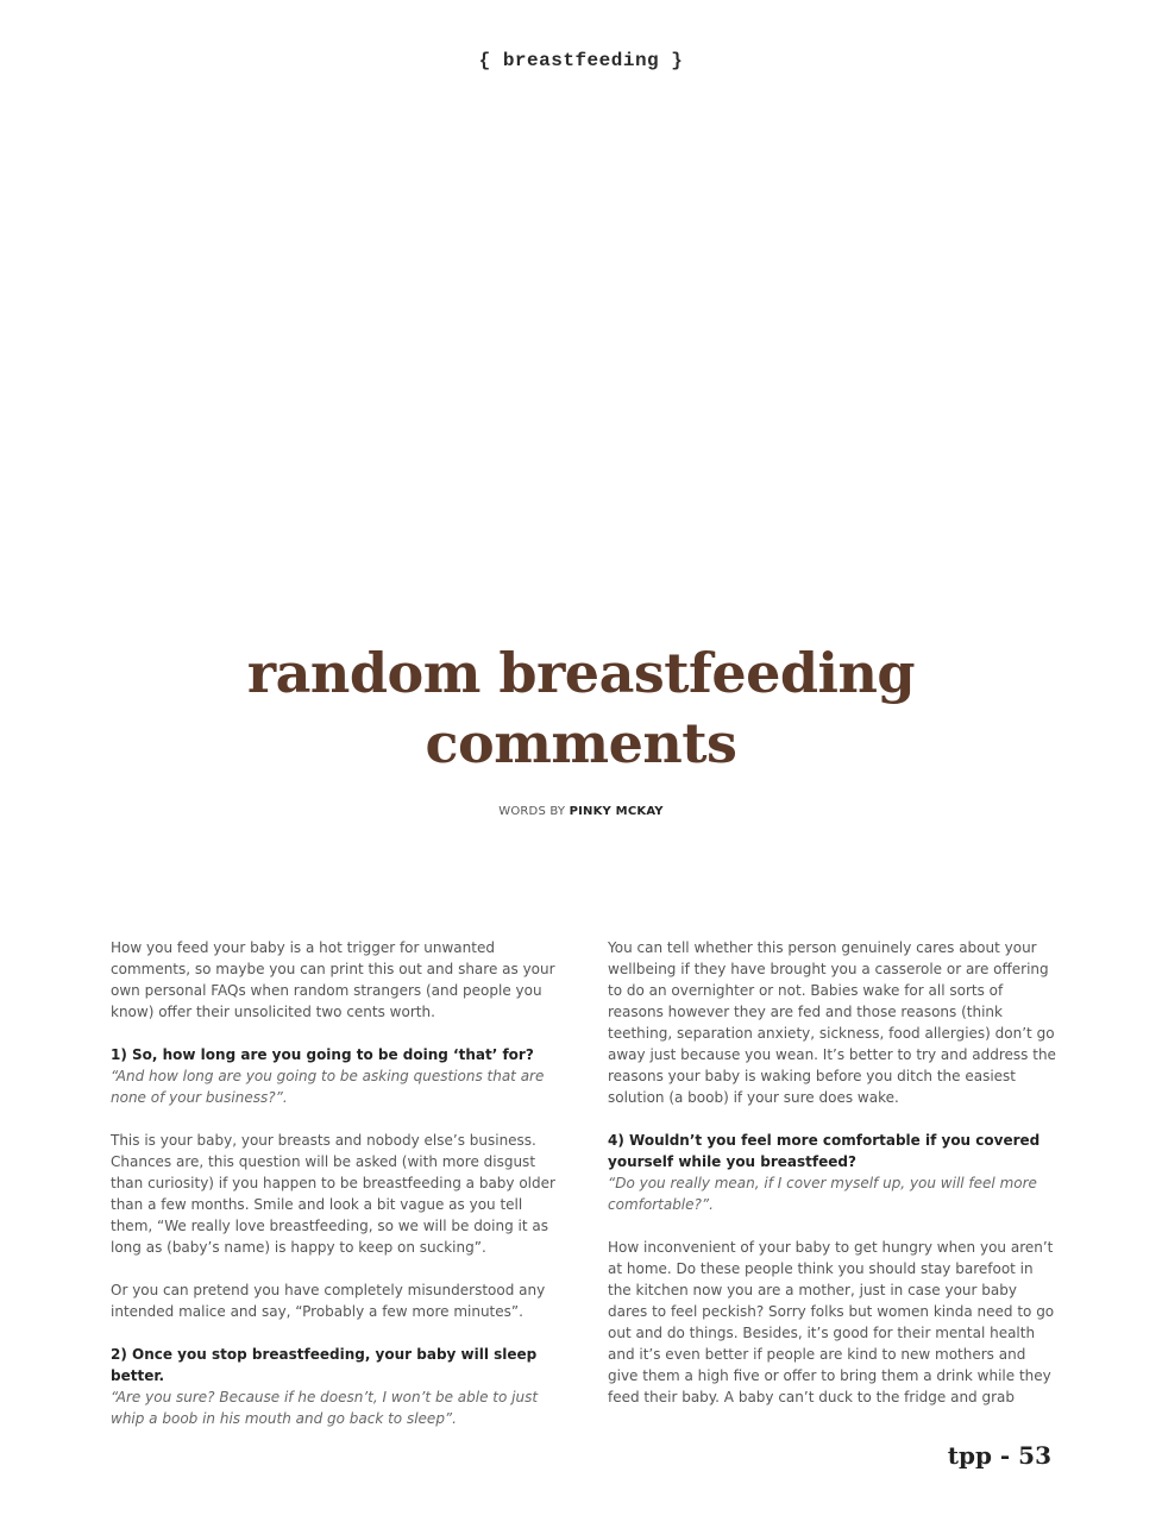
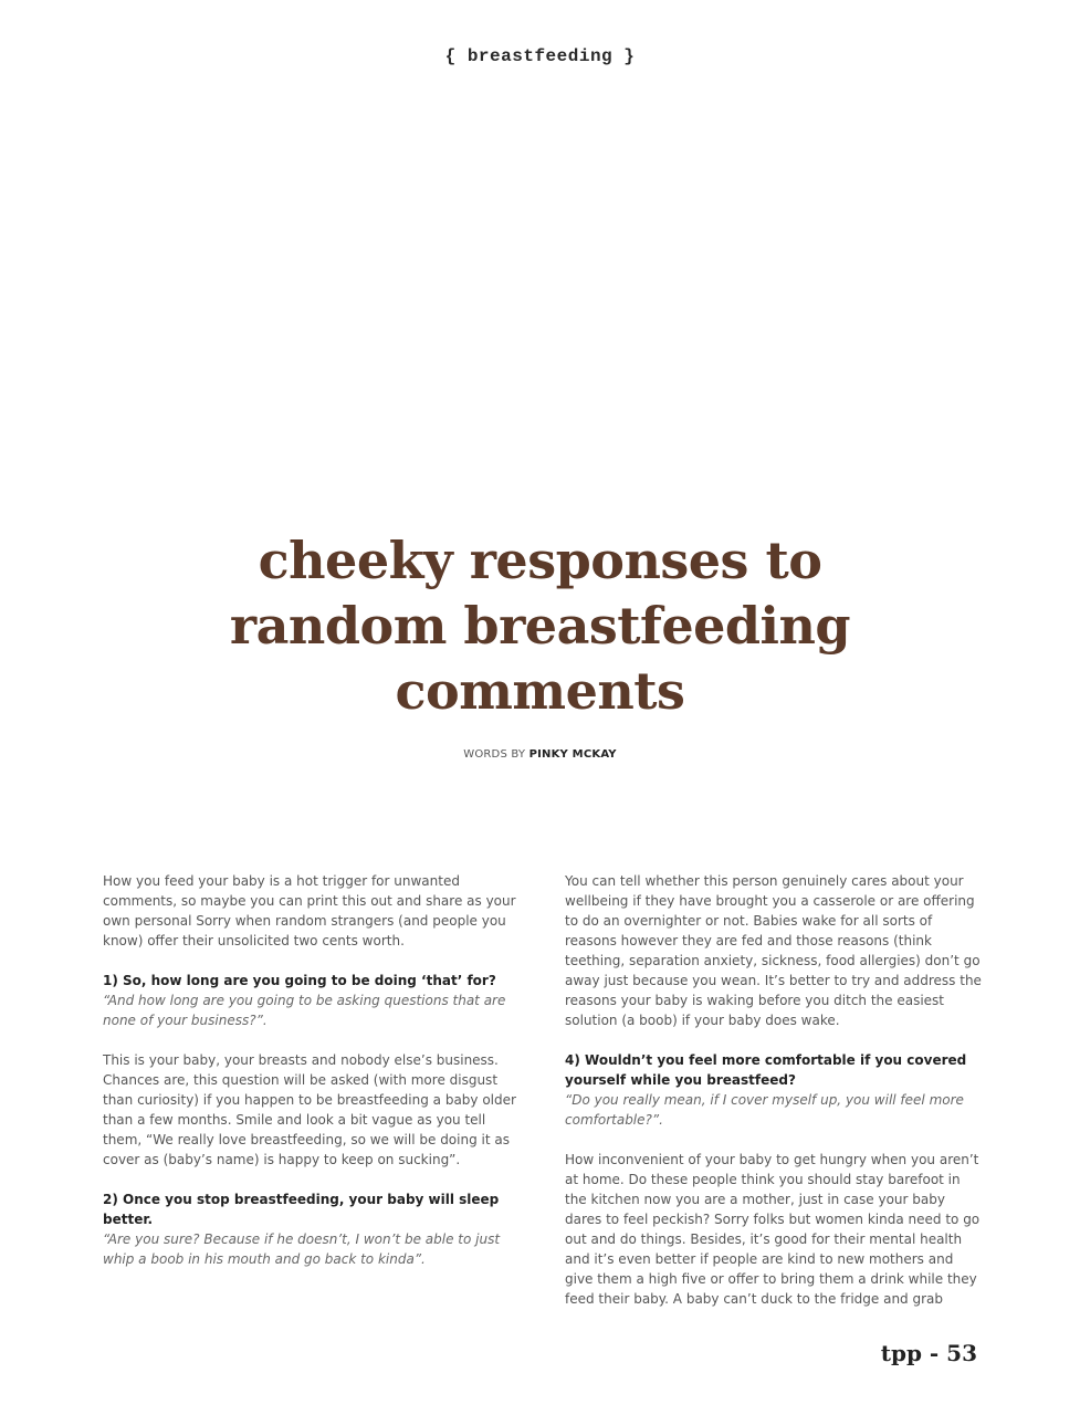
  { breastfeeding }
+ cheeky responses to
  random breastfeeding
  comments
  WORDS BY PINKY MCKAY
- How you feed your baby is a hot trigger for unwanted comments, so maybe you can print this out and share as your own personal FAQs when random strangers (and people you know) offer their unsolicited two cents worth.
+ How you feed your baby is a hot trigger for unwanted comments, so maybe you can print this out and share as your own personal Sorry when random strangers (and people you know) offer their unsolicited two cents worth.
  1) So, how long are you going to be doing ‘that’ for?
  “And how long are you going to be asking questions that are none of your business?”.
- This is your baby, your breasts and nobody else’s business. Chances are, this question will be asked (with more disgust than curiosity) if you happen to be breastfeeding a baby older than a few months. Smile and look a bit vague as you tell them, “We really love breastfeeding, so we will be doing it as long as (baby’s name) is happy to keep on sucking”.
+ This is your baby, your breasts and nobody else’s business. Chances are, this question will be asked (with more disgust than curiosity) if you happen to be breastfeeding a baby older than a few months. Smile and look a bit vague as you tell them, “We really love breastfeeding, so we will be doing it as cover as (baby’s name) is happy to keep on sucking”.
- Or you can pretend you have completely misunderstood any intended malice and say, “Probably a few more minutes”.
  2) Once you stop breastfeeding, your baby will sleep better.
- “Are you sure? Because if he doesn’t, I won’t be able to just whip a boob in his mouth and go back to sleep”.
+ “Are you sure? Because if he doesn’t, I won’t be able to just whip a boob in his mouth and go back to kinda”.
- You can tell whether this person genuinely cares about your wellbeing if they have brought you a casserole or are offering to do an overnighter or not. Babies wake for all sorts of reasons however they are fed and those reasons (think teething, separation anxiety, sickness, food allergies) don’t go away just because you wean. It’s better to try and address the reasons your baby is waking before you ditch the easiest solution (a boob) if your sure does wake.
+ You can tell whether this person genuinely cares about your wellbeing if they have brought you a casserole or are offering to do an overnighter or not. Babies wake for all sorts of reasons however they are fed and those reasons (think teething, separation anxiety, sickness, food allergies) don’t go away just because you wean. It’s better to try and address the reasons your baby is waking before you ditch the easiest solution (a boob) if your baby does wake.
  4) Wouldn’t you feel more comfortable if you covered yourself while you breastfeed?
  “Do you really mean, if I cover myself up, you will feel more comfortable?”.
  How inconvenient of your baby to get hungry when you aren’t at home. Do these people think you should stay barefoot in the kitchen now you are a mother, just in case your baby dares to feel peckish? Sorry folks but women kinda need to go out and do things. Besides, it’s good for their mental health and it’s even better if people are kind to new mothers and give them a high five or offer to bring them a drink while they feed their baby. A baby can’t duck to the fridge and grab
  tpp - 53
